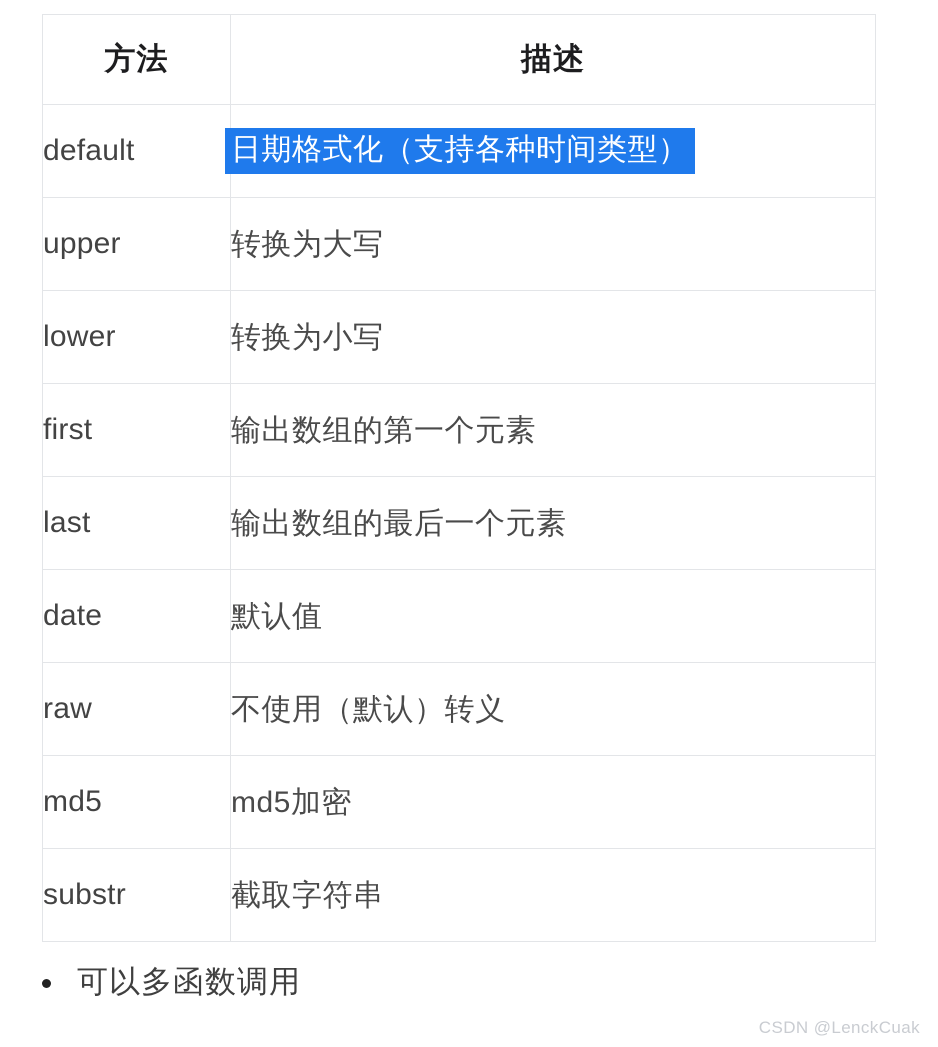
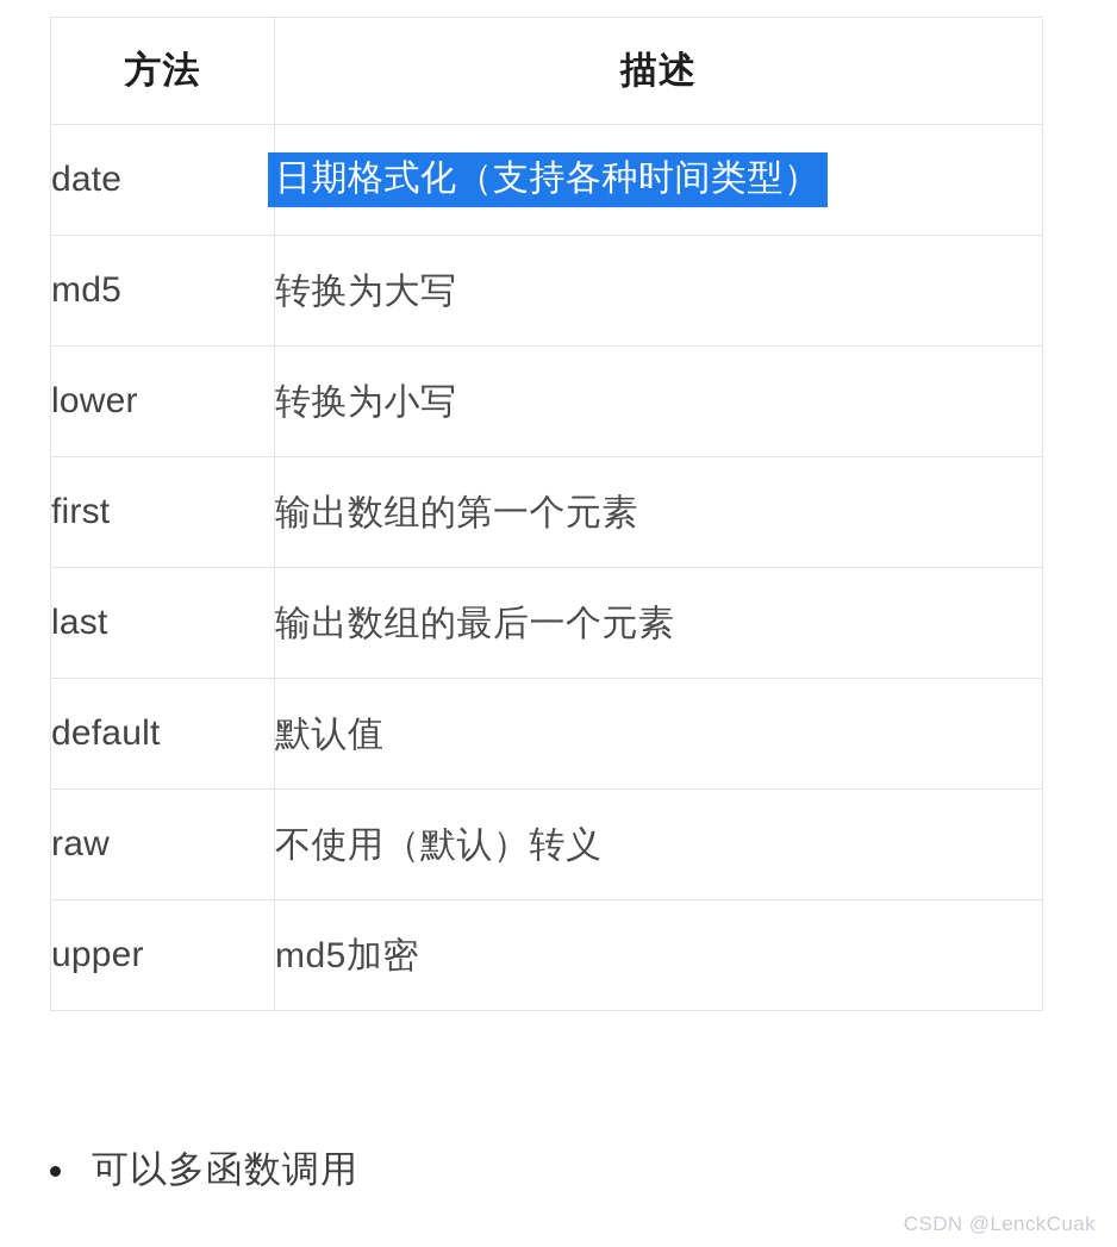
  方法	描述
- default	日期格式化（支持各种时间类型）
+ date	日期格式化（支持各种时间类型）
- upper	转换为大写
+ md5	转换为大写
  lower	转换为小写
  first	输出数组的第一个元素
  last	输出数组的最后一个元素
- date	默认值
+ default	默认值
  raw	不使用（默认）转义
- md5	md5加密
+ upper	md5加密
- substr	截取字符串
  可以多函数调用
  CSDN @LenckCuak
